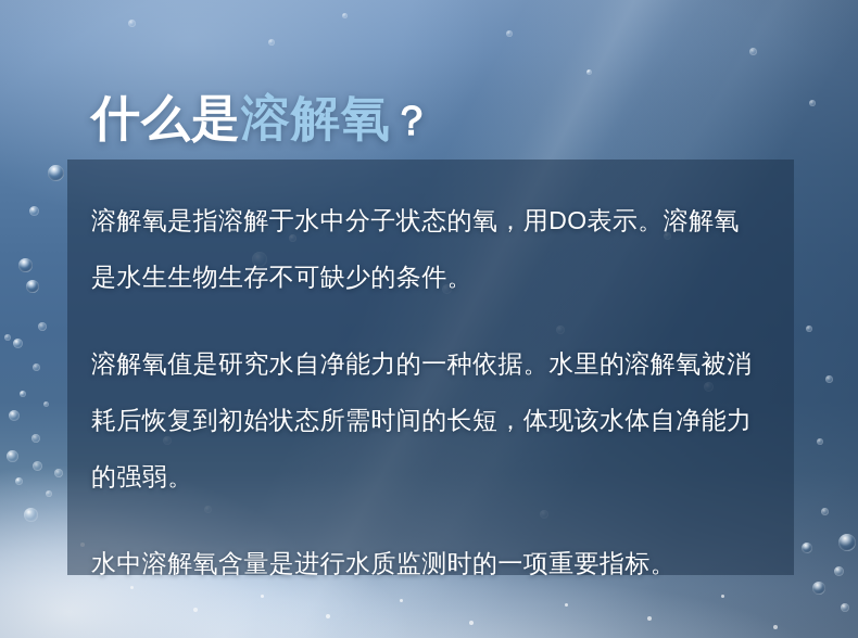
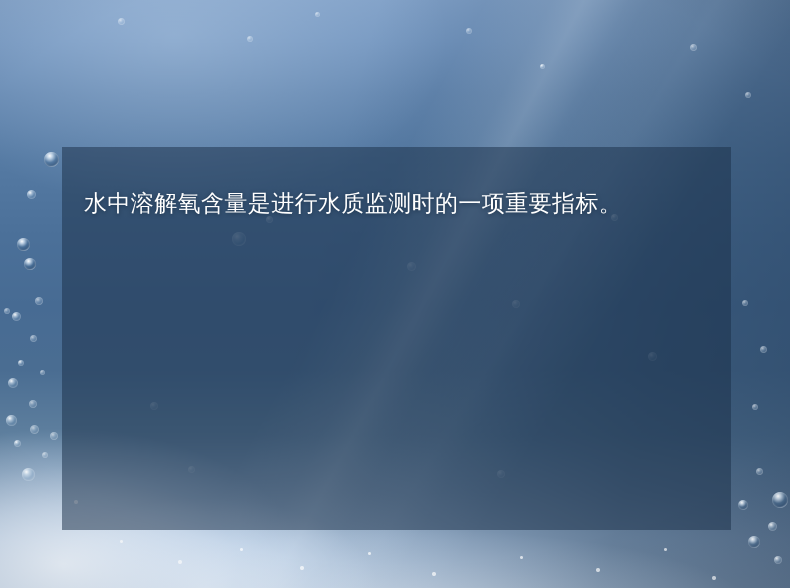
- 什么是溶解氧？
- 溶解氧是指溶解于水中分子状态的氧，用DO表示。溶解氧是水生生物生存不可缺少的条件。
- 溶解氧值是研究水自净能力的一种依据。水里的溶解氧被消耗后恢复到初始状态所需时间的长短，体现该水体自净能力的强弱。
  水中溶解氧含量是进行水质监测时的一项重要指标。
